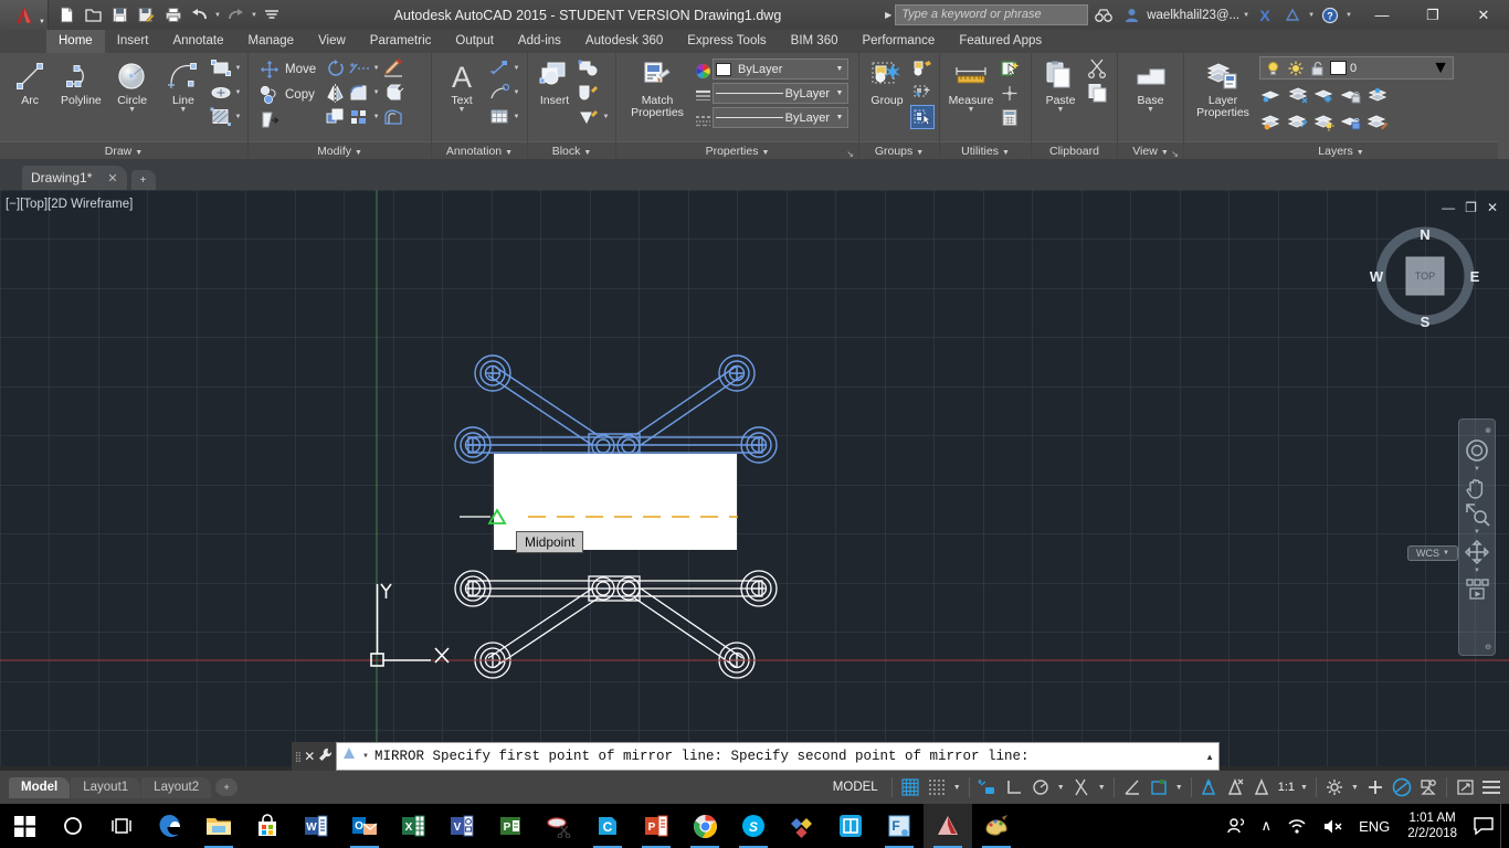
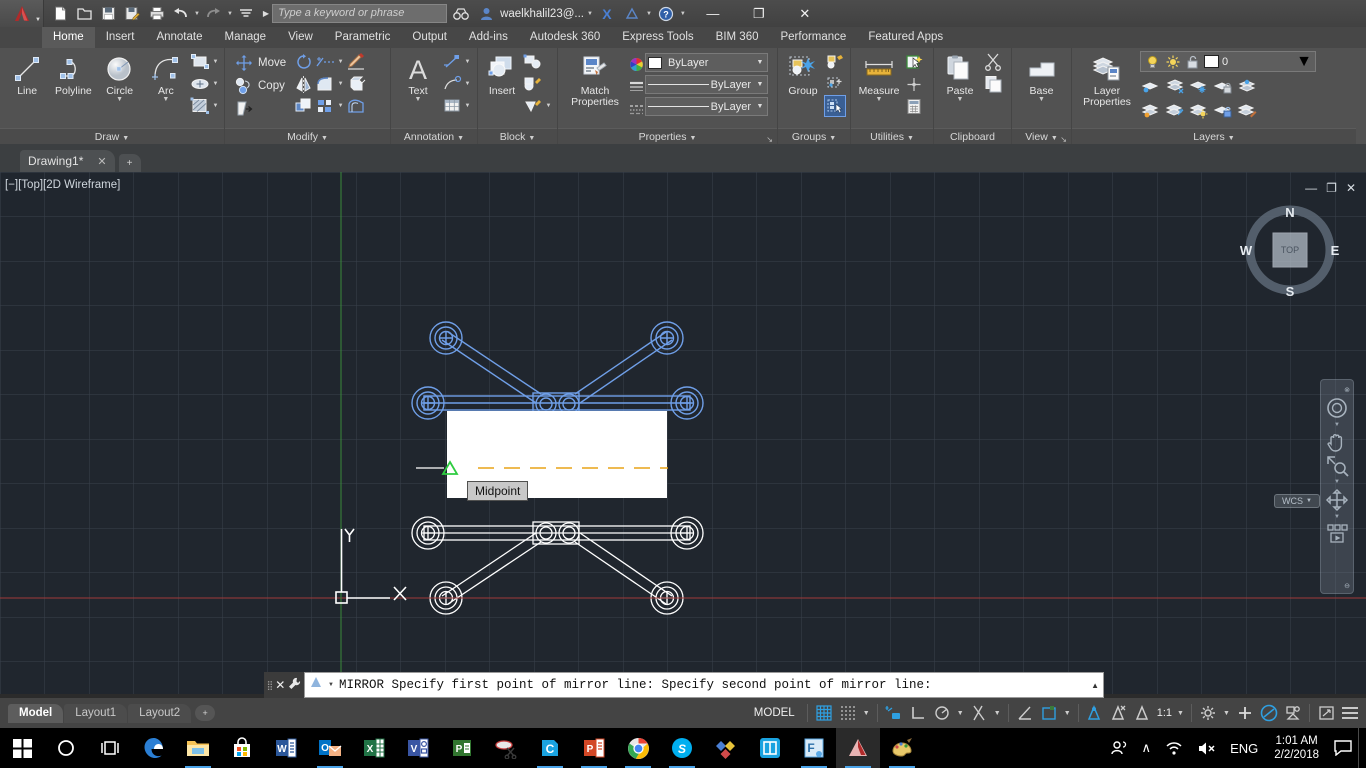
- Autodesk AutoCAD 2015 - STUDENT VERSION Drawing1.dwg
  ▶
  Type a keyword or phrase
  waelkhalil23@...
  X
  ?
  —
  ❐
  ✕
  Home
  Insert
  Annotate
  Manage
  View
  Parametric
  Output
  Add-ins
  Autodesk 360
  Express Tools
  BIM 360
  Performance
  Featured Apps
- Arc
+ Line
  Polyline
  Circle
- Line
+ Arc
  Draw
  Move
  Copy
  Modify
  A
  Text
  Annotation
  Insert
  Block
  Match
  Properties
  ByLayer
  ByLayer
  ByLayer
  Properties
  ↘
  Group
  Groups
  Measure
  Utilities
  Paste
  Clipboard
  Base
  View
  ↘
  Layer
  Properties
  0
  ▼
  Layers
  Drawing1*
  ✕
  +
  [−][Top][2D Wireframe]
  —
  ❐
  ✕
  TOP
  N
  S
  E
  W
  WCS
  Midpoint
  ⣿
  ✕
  MIRROR Specify first point of mirror line: Specify second point of mirror line:
  ▲
  Model
  Layout1
  Layout2
  +
  MODEL
  1:1
  W
  O
  X
  V
  P
  C
  P
  S
  F
  ∧
  ENG
  1:01 AM
  2/2/2018
